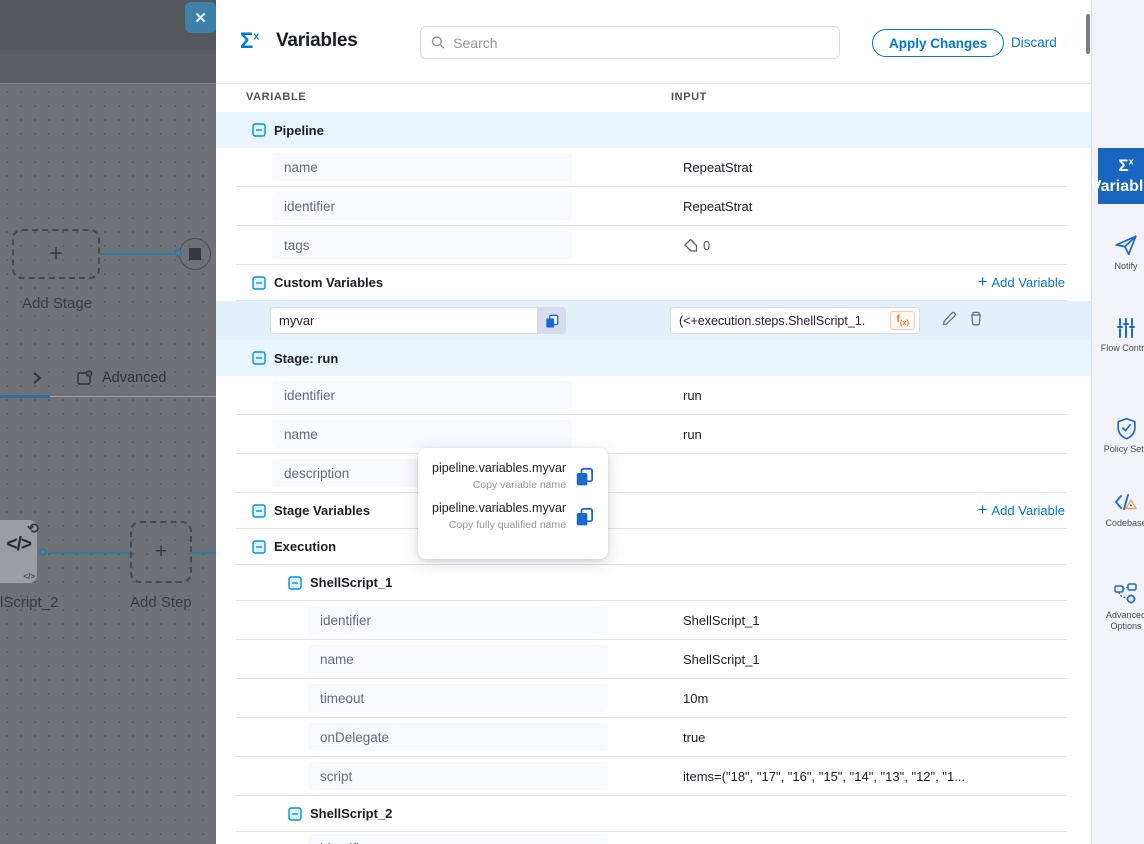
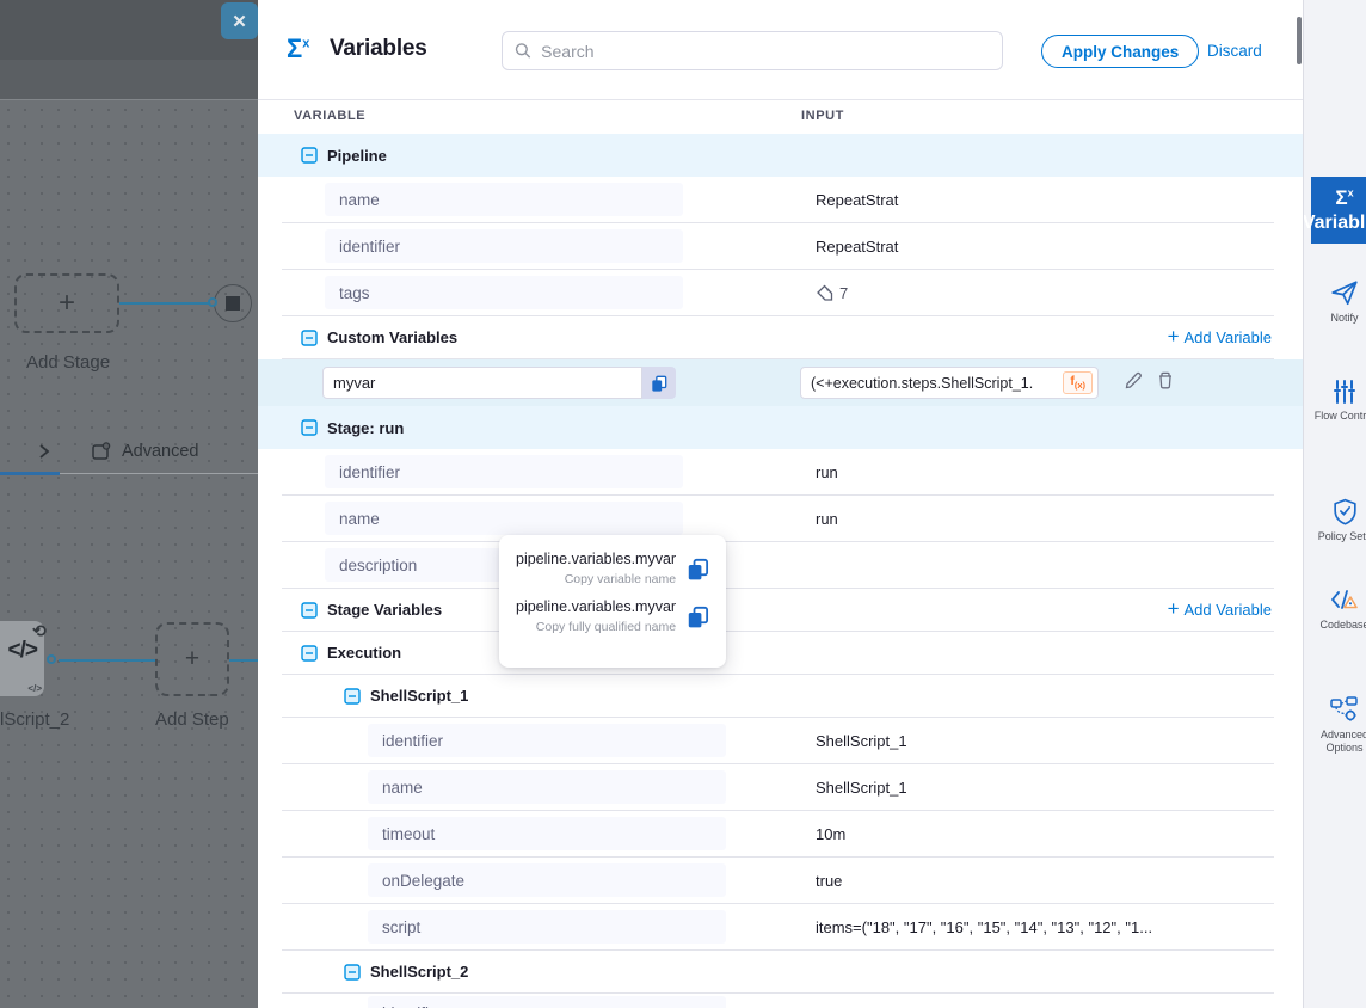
  ✕
  +
  Add Stage
  Advanced
  </>
  </>
  ⟲
  +
  lScript_2
  Add Step
  Σx
  Variables
  Search
  Apply Changes
  Discard
  VARIABLE
  INPUT
  Pipeline
  name
  RepeatStrat
  identifier
  RepeatStrat
  tags
- 0
+ 7
  Custom Variables
  +
  Add Variable
  myvar
  (<+execution.steps.ShellScript_1.
  f(x)
  Stage: run
  identifier
  run
  name
  run
  description
  Stage Variables
  +
  Add Variable
  Execution
  ShellScript_1
  identifier
  ShellScript_1
  name
  ShellScript_1
  timeout
  10m
  onDelegate
  true
  script
  items=("18", "17", "16", "15", "14", "13", "12", "1...
  ShellScript_2
  pipeline.variables.myvar
  Copy variable name
  pipeline.variables.myvar
  Copy fully qualified name
  Σx
  Variabl
  Notify
  Flow Contr
  Policy Set
  Codebas
  Advance Options
